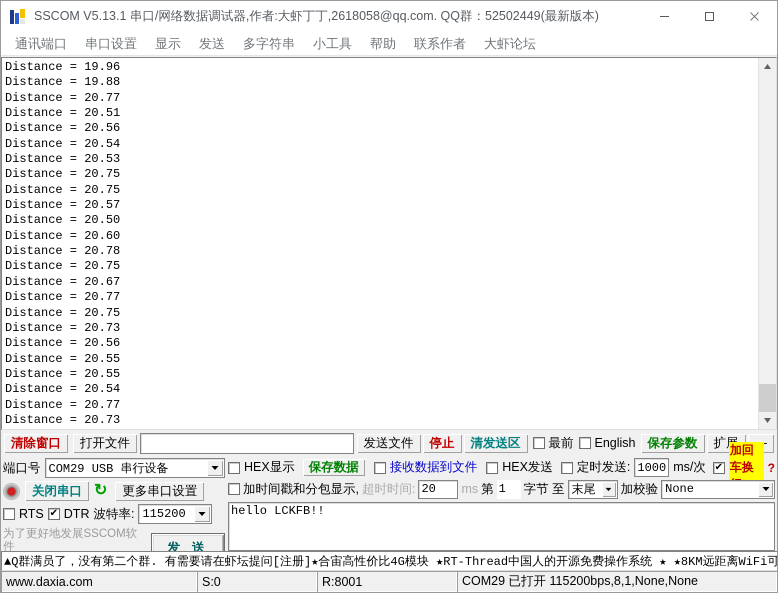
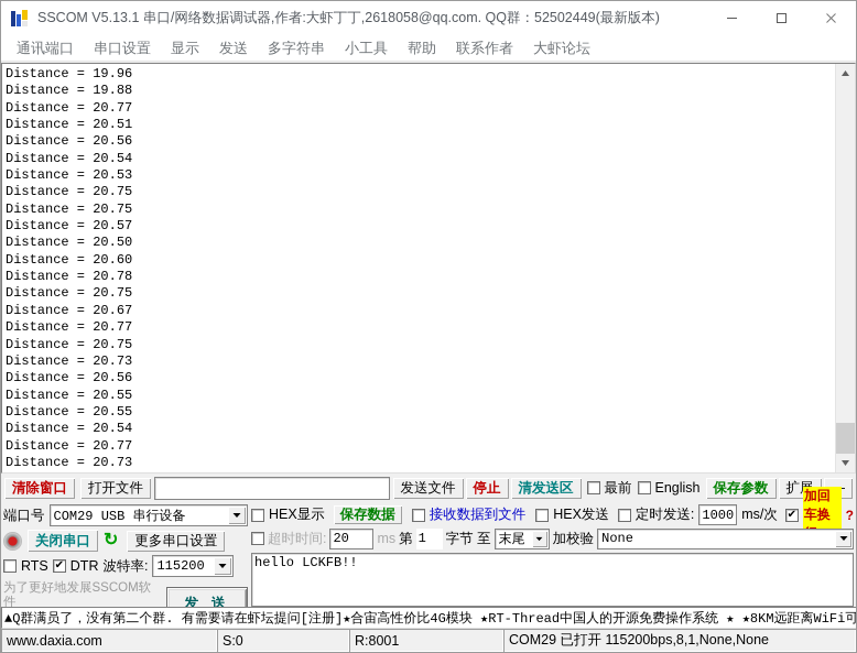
  SSCOM V5.13.1 串口/网络数据调试器,作者:大虾丁丁,2618058@qq.com. QQ群：52502449(最新版本)
  通讯端口
  串口设置
  显示
  发送
  多字符串
  小工具
  帮助
  联系作者
  大虾论坛
  Distance = 19.96
  Distance = 19.88
  Distance = 20.77
  Distance = 20.51
  Distance = 20.56
  Distance = 20.54
  Distance = 20.53
  Distance = 20.75
  Distance = 20.75
  Distance = 20.57
  Distance = 20.50
  Distance = 20.60
  Distance = 20.78
  Distance = 20.75
  Distance = 20.67
  Distance = 20.77
  Distance = 20.75
  Distance = 20.73
  Distance = 20.56
  Distance = 20.55
  Distance = 20.55
  Distance = 20.54
  Distance = 20.77
  Distance = 20.73
  清除窗口
  打开文件
  发送文件
  停止
  清发送区
  最前
  English
  保存参数
  端口号
  COM29 USB 串行设备
  关闭串口
  ↻
  更多串口设置
  RTS
  ✔
  DTR
  波特率:
  115200
  为了更好地发展SSCOM软件
  发 送
  HEX显示
  保存数据
  接收数据到文件
  HEX发送
  定时发送:
  1000
  ms/次
  ✔
  加回车换
  ?
- 加时间戳和分包显示,
  超时时间:
  20
  ms
  第
  1
  字节 至
  末尾
  加校验
  None
  hello LCKFB!!
  ▲Q群满员了，没有第二个群. 有需要请在虾坛提问[注册]★合宙高性价比4G模块 ★RT-Thread中国人的开源免费操作系统 ★ ★8KM远距离WiFi可
  www.daxia.com
  S:0
  R:8001
  COM29 已打开 115200bps,8,1,None,None
